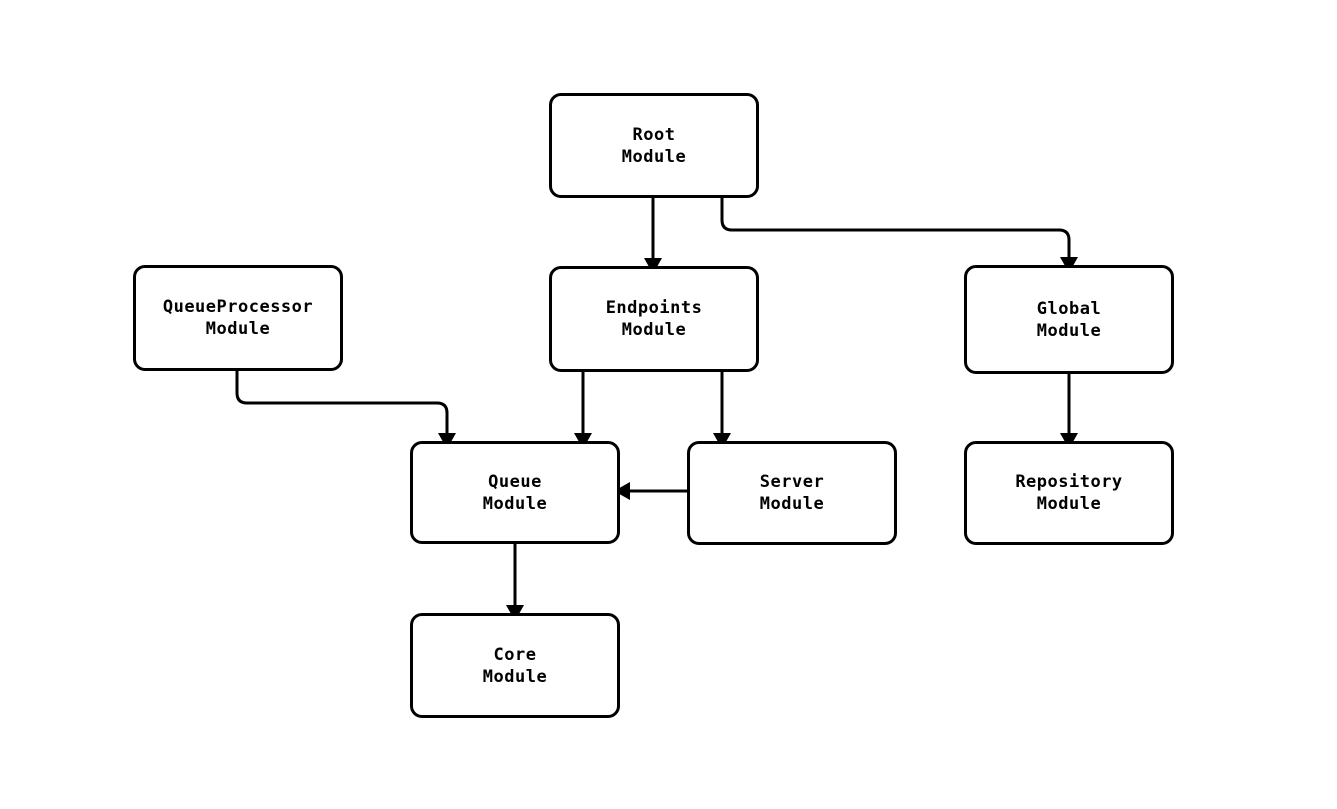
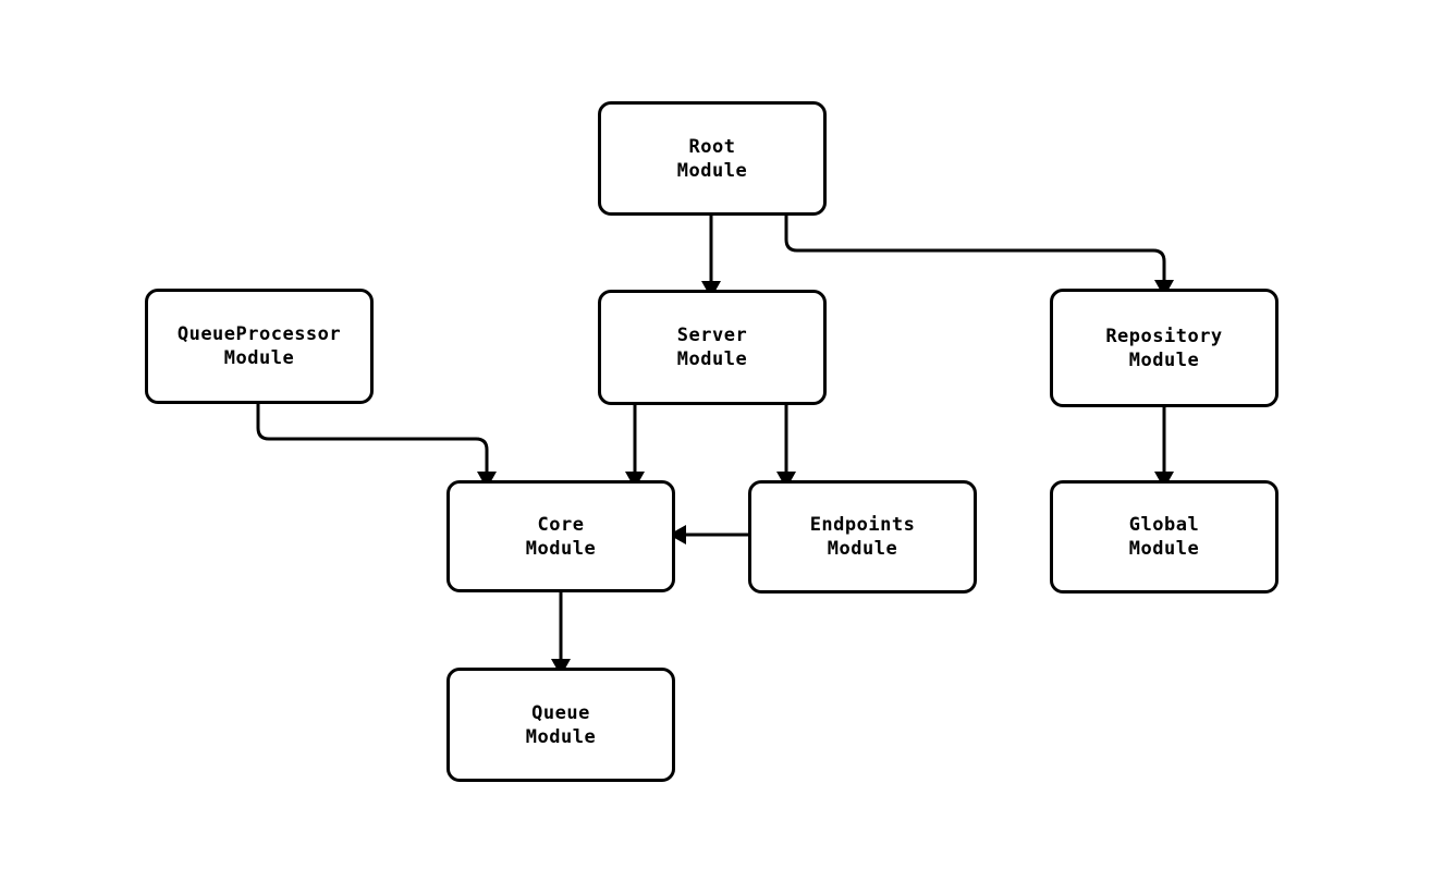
  Root
  Module
  QueueProcessor
  Module
- Endpoints
+ Server
  Module
- Global
+ Repository
  Module
- Queue
+ Core
  Module
- Server
+ Endpoints
  Module
- Repository
+ Global
  Module
- Core
+ Queue
  Module
